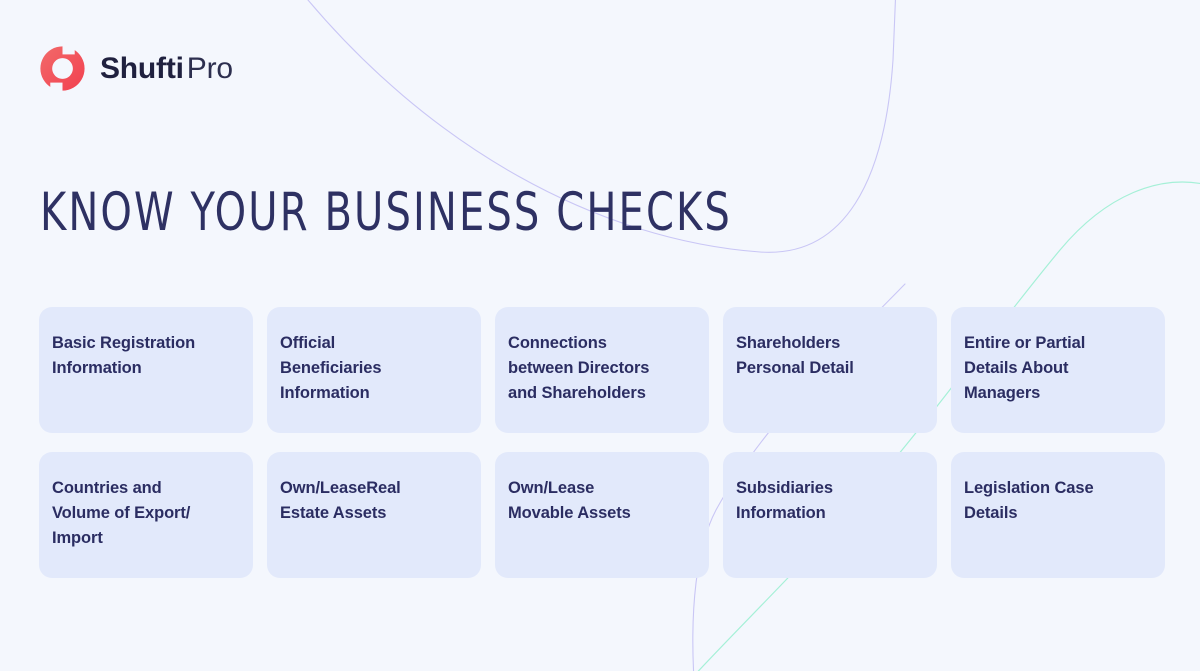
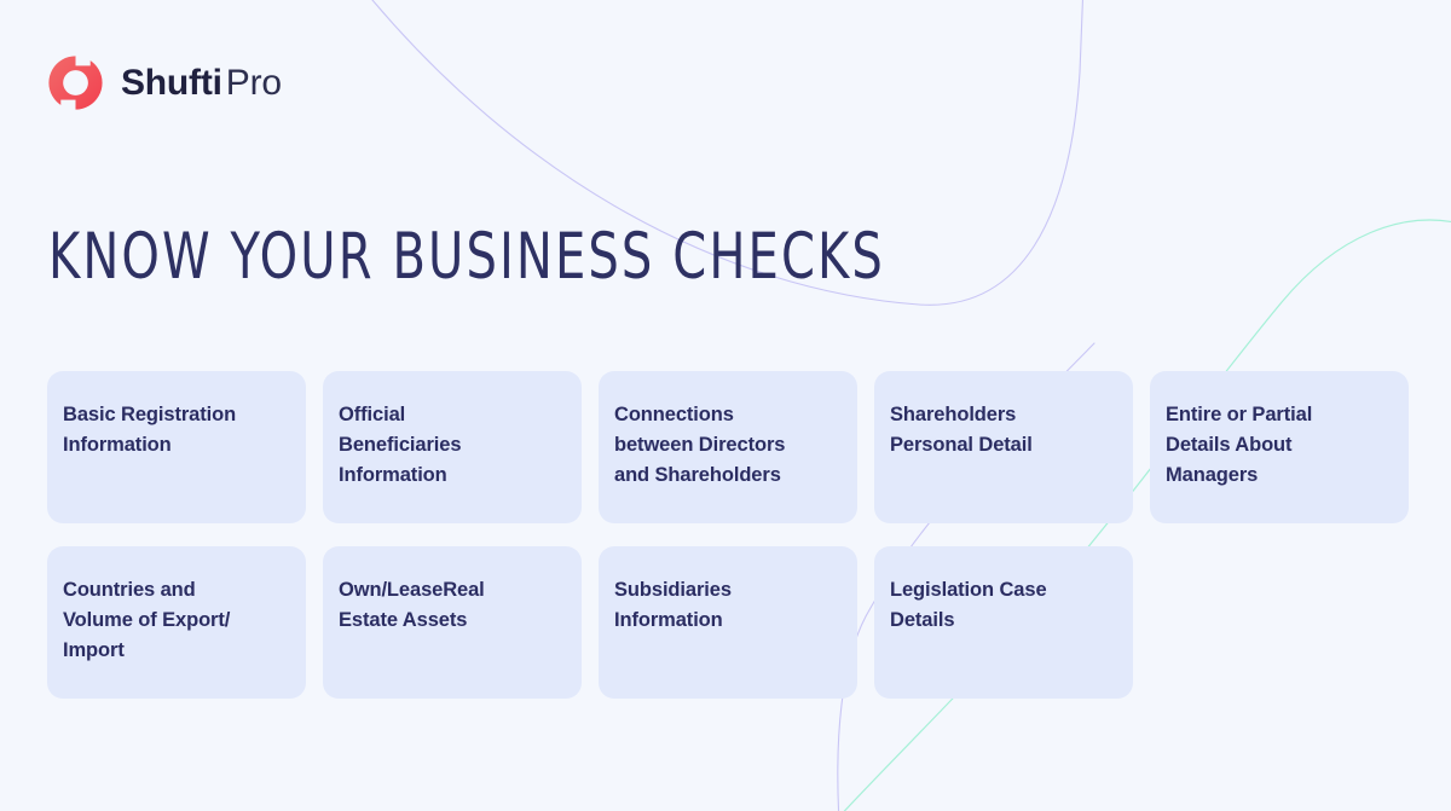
  Shufti
  Pro
  KNOW YOUR BUSINESS CHECKS
  Basic Registration
  Information
  Official
  Beneficiaries
  Information
  Connections
  between Directors
  and Shareholders
  Shareholders
  Personal Detail
  Entire or Partial
  Details About
  Managers
  Countries and
  Volume of Export/
  Import
  Own/LeaseReal
  Estate Assets
- Own/Lease
- Movable Assets
  Subsidiaries
  Information
  Legislation Case
  Details
